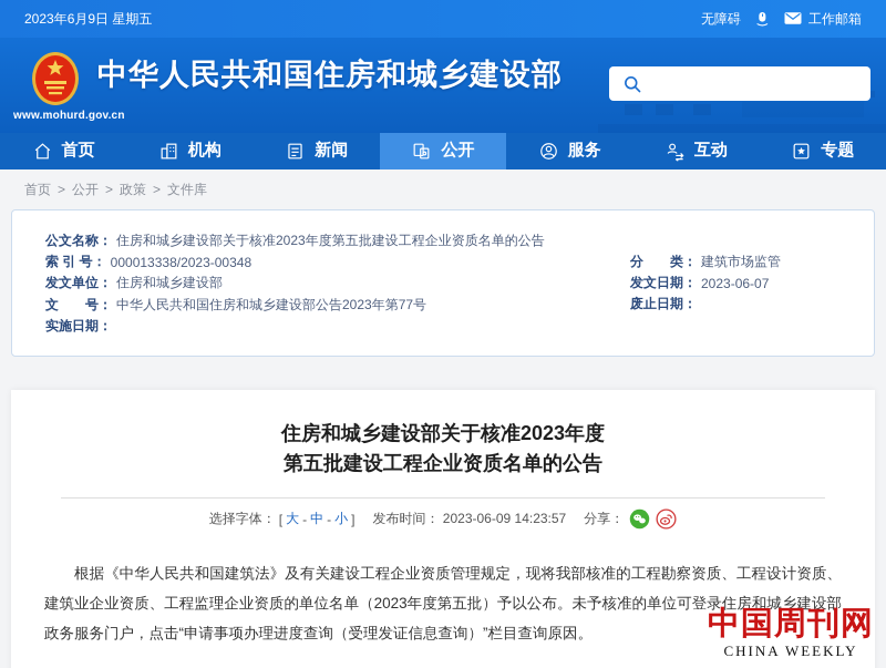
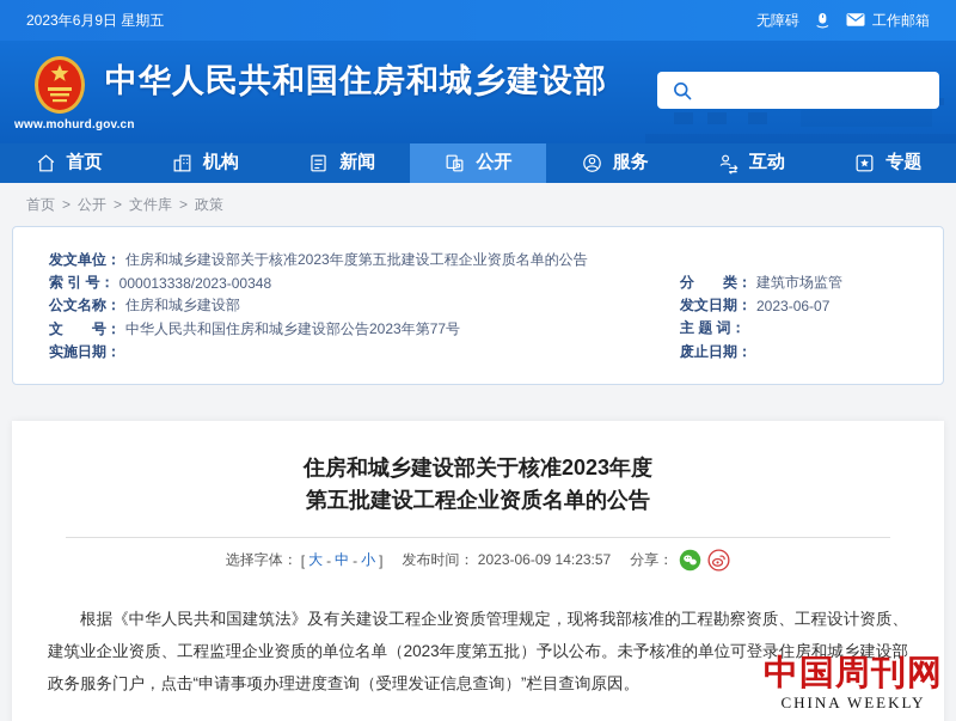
  2023年6月9日 星期五
  无障碍
  工作邮箱
  www.mohurd.gov.cn
  中华人民共和国住房和城乡建设部
  首页
  机构
  新闻
  公开
  服务
  互动
  专题
  首页
  >
  公开
  >
- 政策
+ 文件库
  >
- 文件库
+ 政策
- 公文名称：
+ 发文单位：
  住房和城乡建设部关于核准2023年度第五批建设工程企业资质名单的公告
  索 引 号：
  000013338/2023-00348
- 发文单位：
+ 公文名称：
  住房和城乡建设部
  文 号：
  中华人民共和国住房和城乡建设部公告2023年第77号
  实施日期：
  分 类：
  建筑市场监管
  发文日期：
  2023-06-07
+ 主 题 词：
  废止日期：
  住房和城乡建设部关于核准2023年度
  第五批建设工程企业资质名单的公告
  选择字体：
  [
  大
  -
  中
  -
  小
  ]
  发布时间： 2023-06-09 14:23:57
  分享：
  根据《中华人民共和国建筑法》及有关建设工程企业资质管理规定，现将我部核准的工程勘察资质、工程设计资质、建筑业企业资质、工程监理企业资质的单位名单（2023年度第五批）予以公布。未予核准的单位可登录住房和城乡建设部政务服务门户，点击“申请事项办理进度查询（受理发证信息查询）”栏目查询原因。
  中国周刊网
  CHINA WEEKLY
